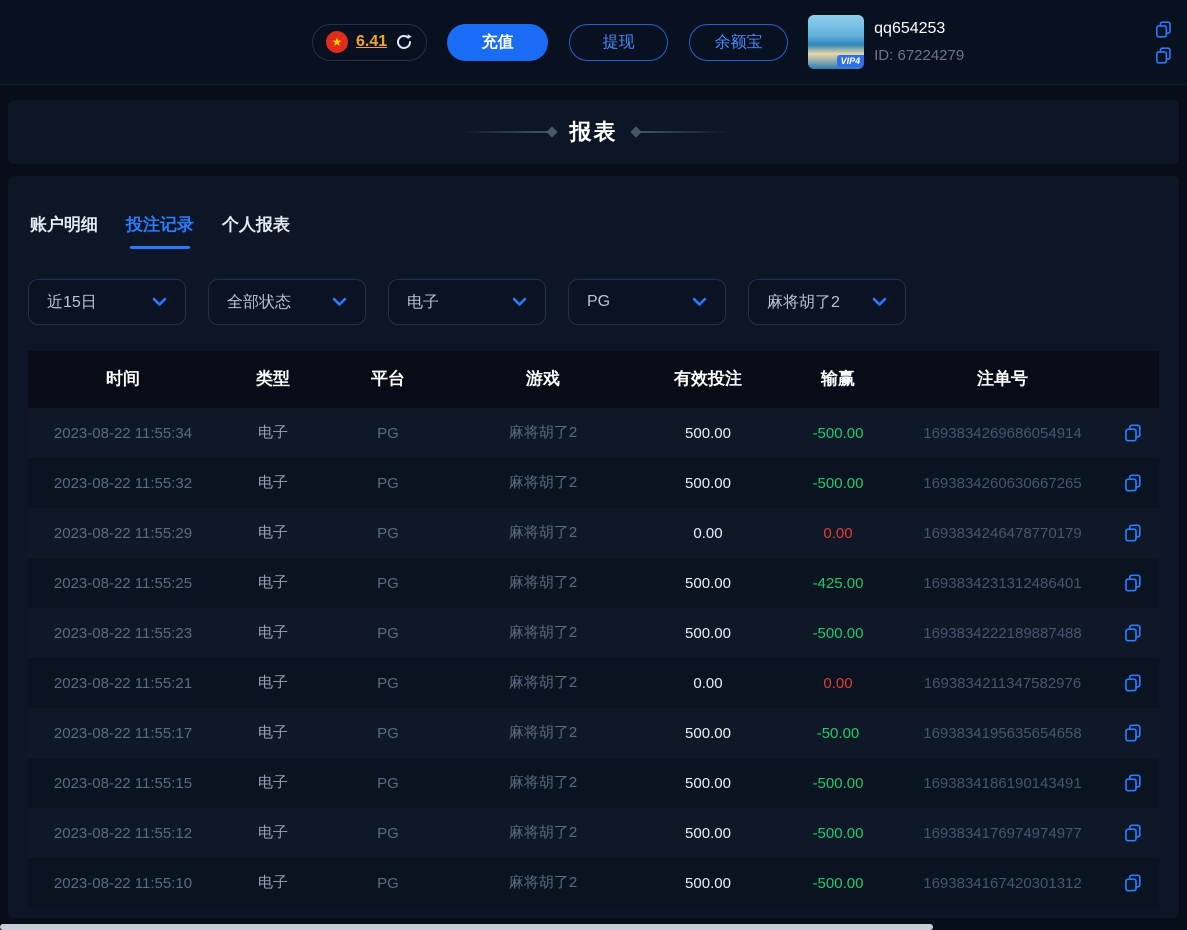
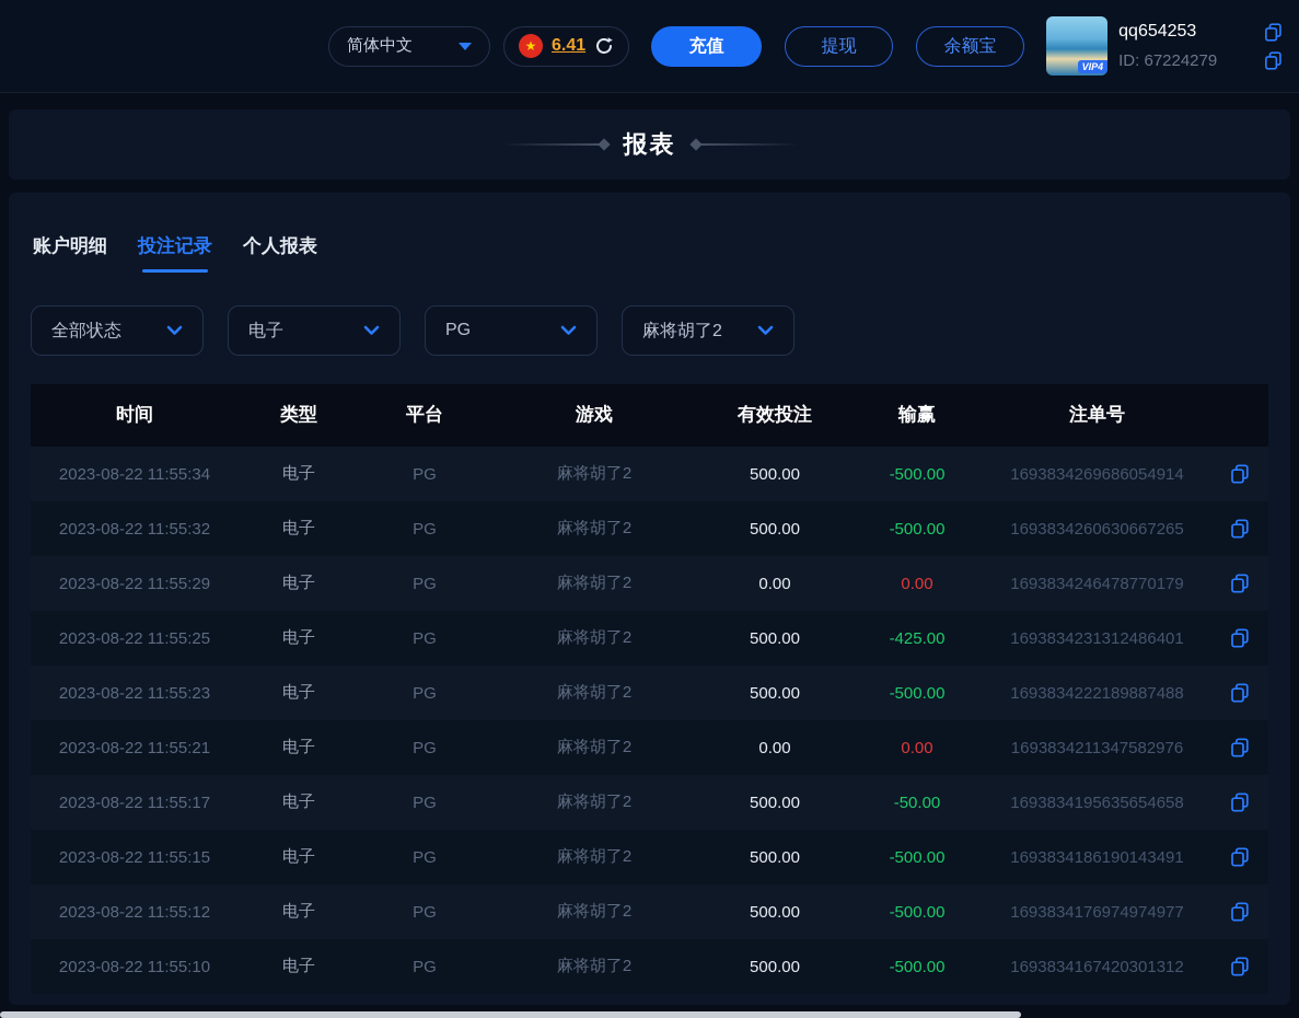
+ 简体中文
  ★
  6.41
  充值
  提现
  余额宝
  VIP4
  qq654253
  ID: 67224279
  报表
  账户明细
  投注记录
  个人报表
- 近15日
  全部状态
  电子
  PG
  麻将胡了2
  时间
  类型
  平台
  游戏
  有效投注
  输赢
  注单号
  2023-08-22 11:55:34
  电子
  PG
  麻将胡了2
  500.00
  -500.00
  1693834269686054914
  2023-08-22 11:55:32
  电子
  PG
  麻将胡了2
  500.00
  -500.00
  1693834260630667265
  2023-08-22 11:55:29
  电子
  PG
  麻将胡了2
  0.00
  0.00
  1693834246478770179
  2023-08-22 11:55:25
  电子
  PG
  麻将胡了2
  500.00
  -425.00
  1693834231312486401
  2023-08-22 11:55:23
  电子
  PG
  麻将胡了2
  500.00
  -500.00
  1693834222189887488
  2023-08-22 11:55:21
  电子
  PG
  麻将胡了2
  0.00
  0.00
  1693834211347582976
  2023-08-22 11:55:17
  电子
  PG
  麻将胡了2
  500.00
  -50.00
  1693834195635654658
  2023-08-22 11:55:15
  电子
  PG
  麻将胡了2
  500.00
  -500.00
  1693834186190143491
  2023-08-22 11:55:12
  电子
  PG
  麻将胡了2
  500.00
  -500.00
  1693834176974974977
  2023-08-22 11:55:10
  电子
  PG
  麻将胡了2
  500.00
  -500.00
  1693834167420301312
